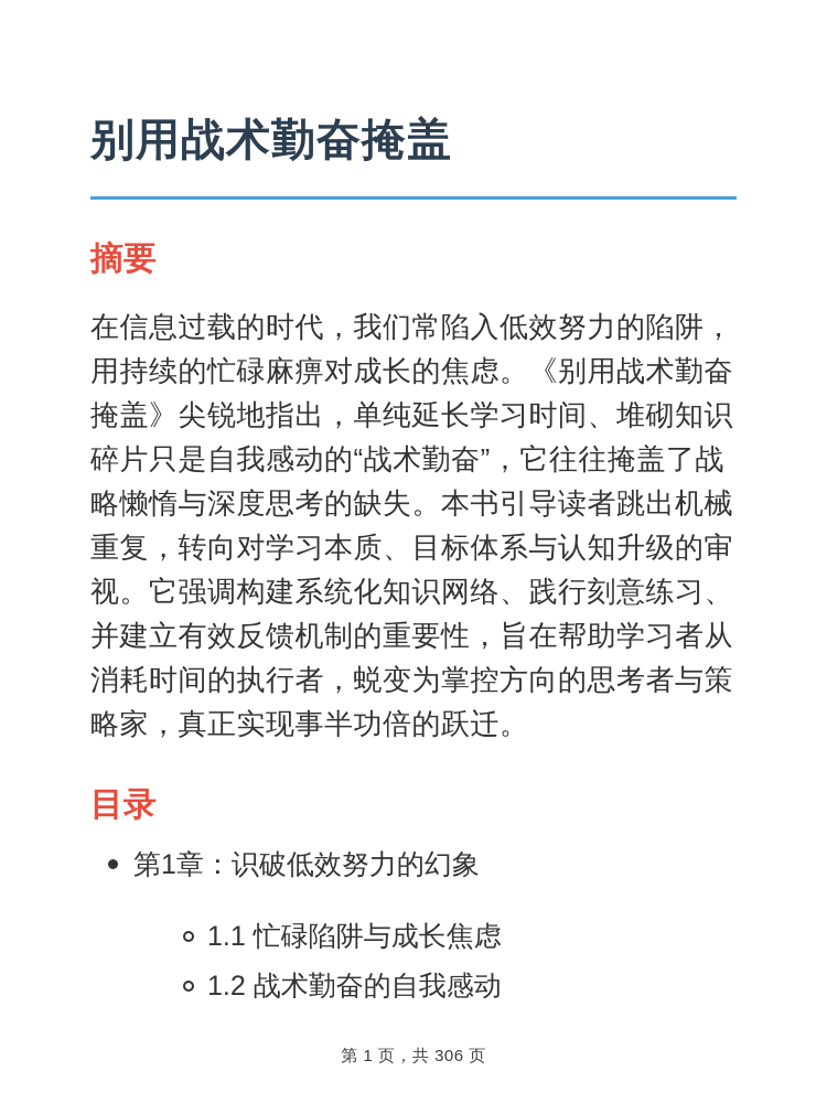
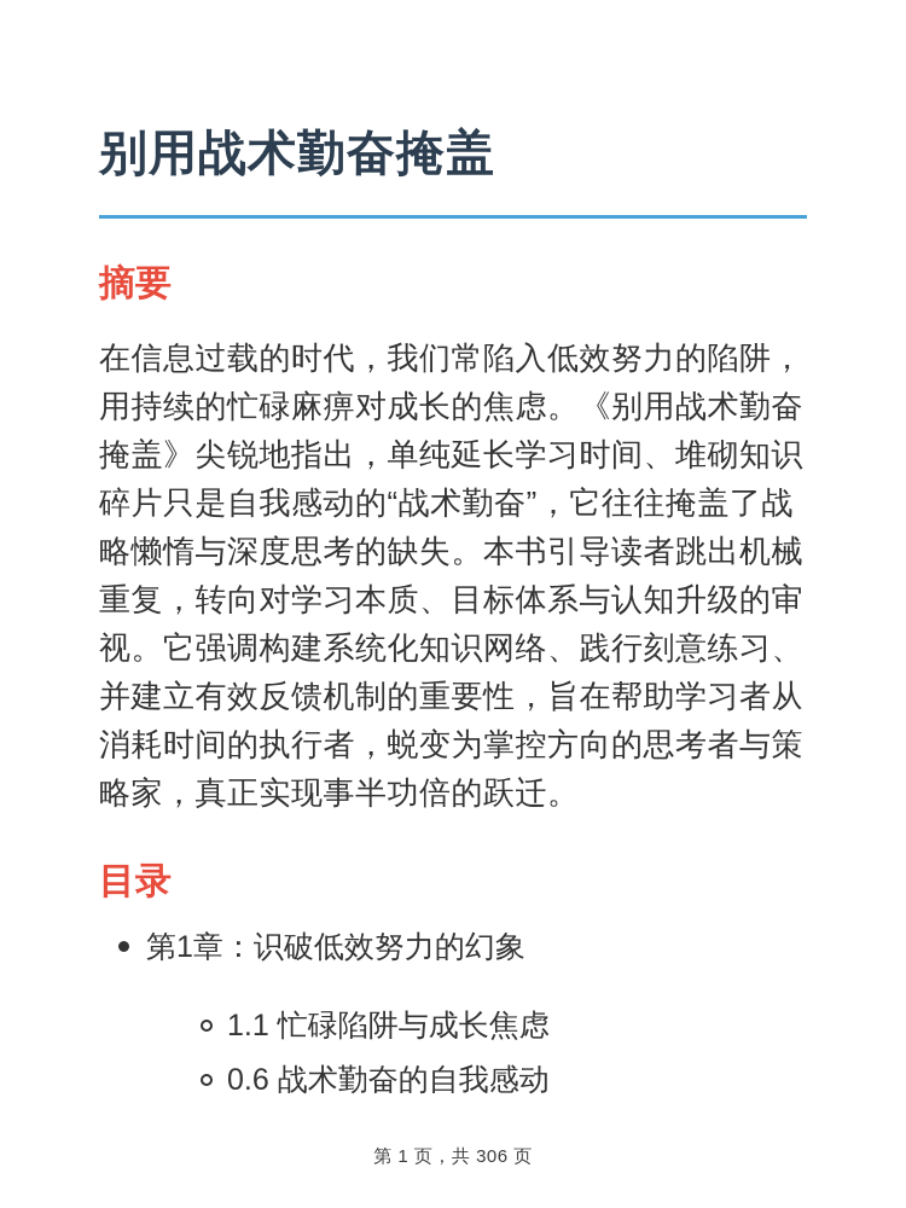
  别用战术勤奋掩盖
  摘要
  在信息过载的时代，我们常陷入低效努力的陷阱，用持续的忙碌麻痹对成长的焦虑。《别用战术勤奋掩盖》尖锐地指出，单纯延长学习时间、堆砌知识碎片只是自我感动的“战术勤奋”，它往往掩盖了战略懒惰与深度思考的缺失。本书引导读者跳出机械重复，转向对学习本质、目标体系与认知升级的审视。它强调构建系统化知识网络、践行刻意练习、并建立有效反馈机制的重要性，旨在帮助学习者从消耗时间的执行者，蜕变为掌控方向的思考者与策略家，真正实现事半功倍的跃迁。
  目录
  第1章：识破低效努力的幻象
  1.1 忙碌陷阱与成长焦虑
- 1.2 战术勤奋的自我感动
+ 0.6 战术勤奋的自我感动
  第 1 页，共 306 页
